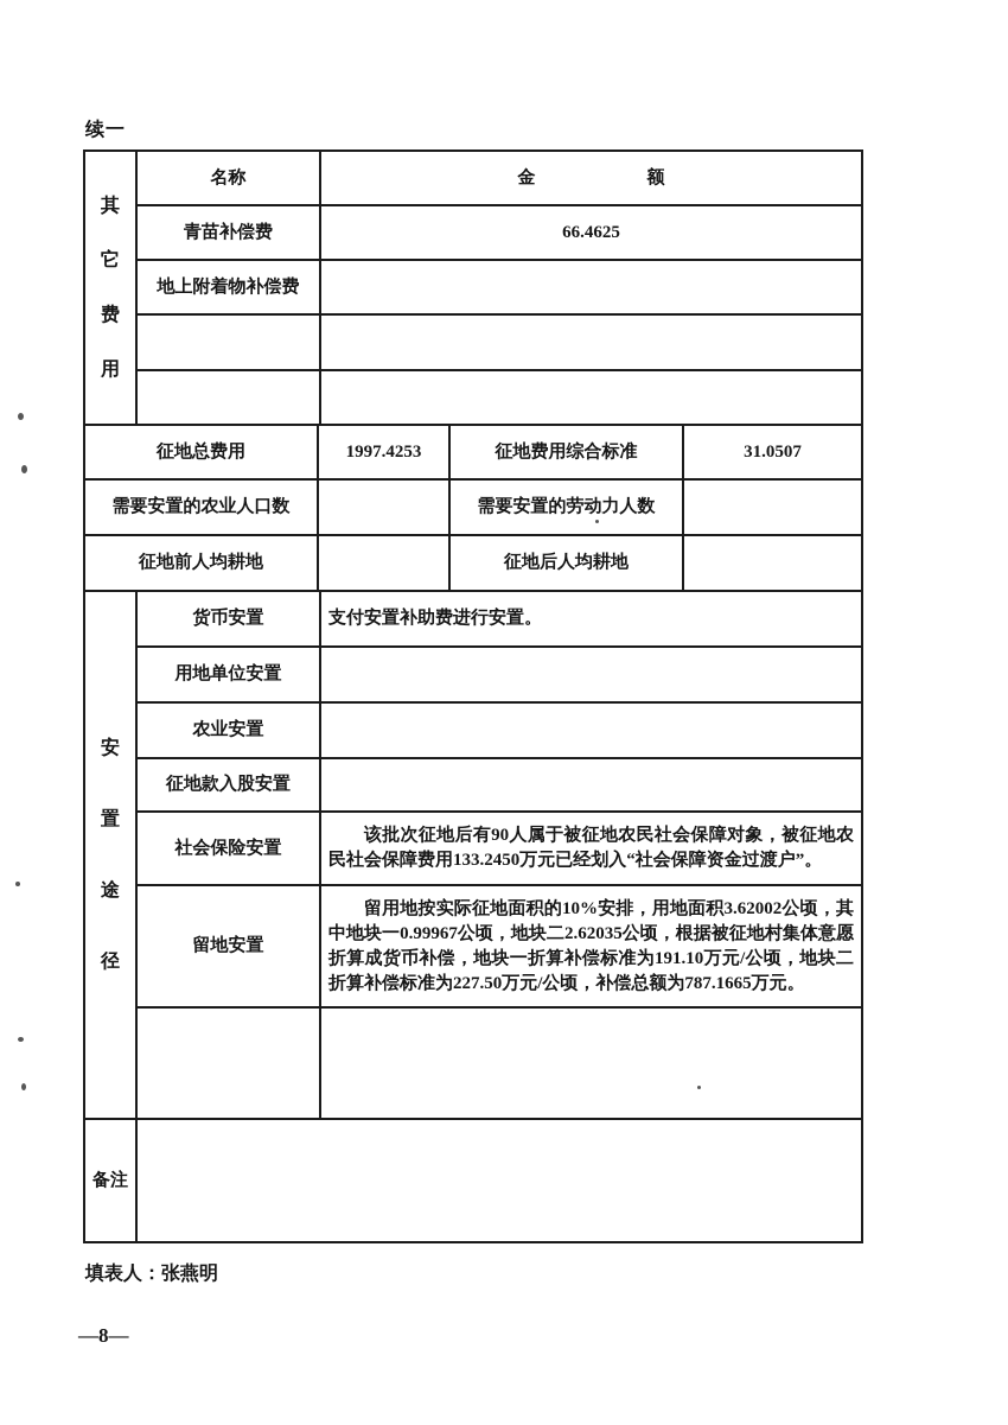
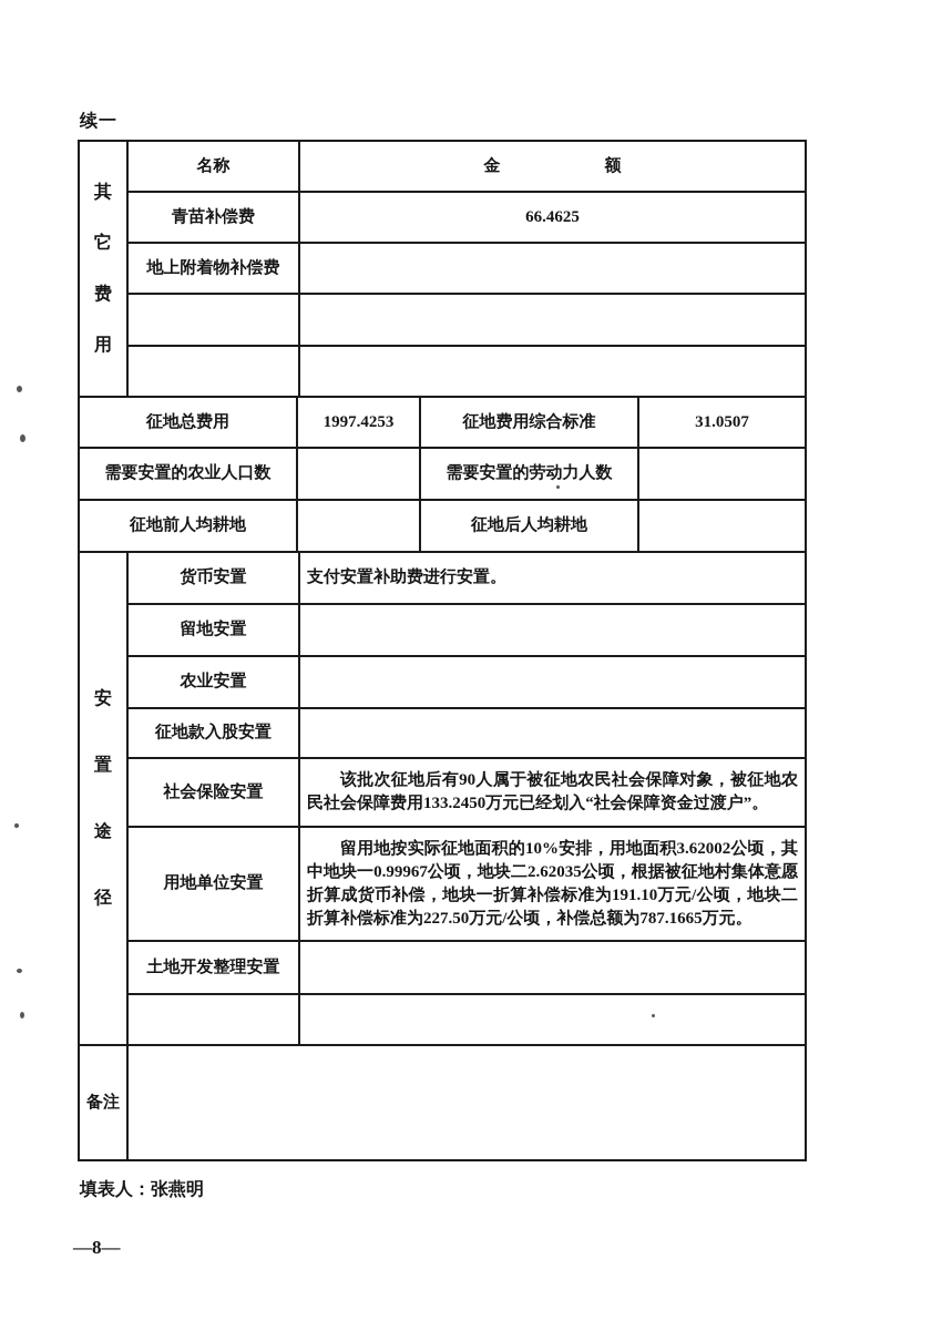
  续一
  其
  它
  费
  用
  名称
  金额
  青苗补偿费
  66.4625
  地上附着物补偿费
  征地总费用
  1997.4253
  征地费用综合标准
  31.0507
  需要安置的农业人口数
  需要安置的劳动力人数
  征地前人均耕地
  征地后人均耕地
  安
  置
  途
  径
  货币安置
  支付安置补助费进行安置。
- 用地单位安置
+ 留地安置
  农业安置
  征地款入股安置
  社会保险安置
  该批次征地后有90人属于被征地农民社会保障对象，被征地农民社会保障费用133.2450万元已经划入“社会保障资金过渡户”。
- 留地安置
+ 用地单位安置
  留用地按实际征地面积的10%安排，用地面积3.62002公顷，其中地块一0.99967公顷，地块二2.62035公顷，根据被征地村集体意愿折算成货币补偿，地块一折算补偿标准为191.10万元/公顷，地块二折算补偿标准为227.50万元/公顷，补偿总额为787.1665万元。
+ 土地开发整理安置
  备注
  填表人：张燕明
  —8—
